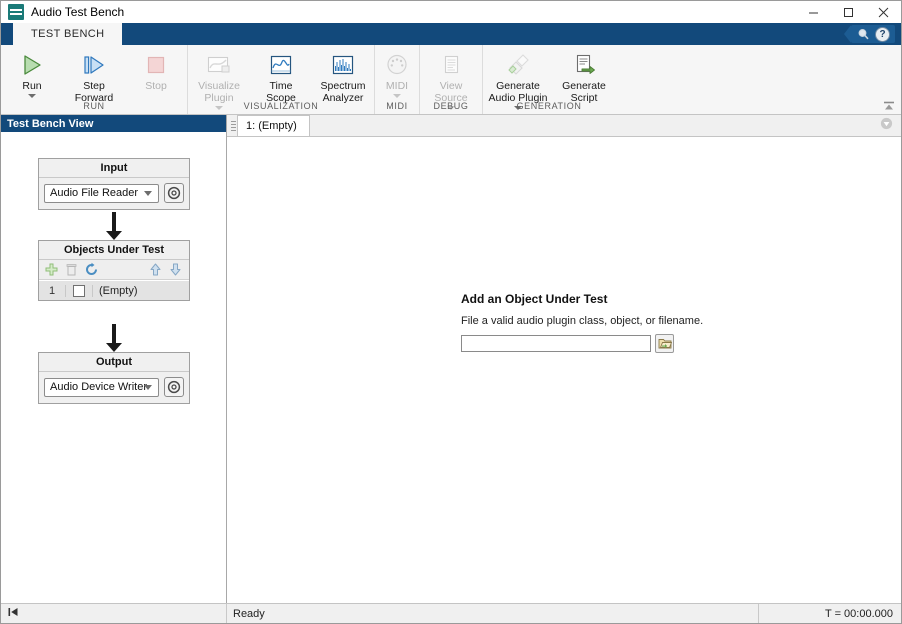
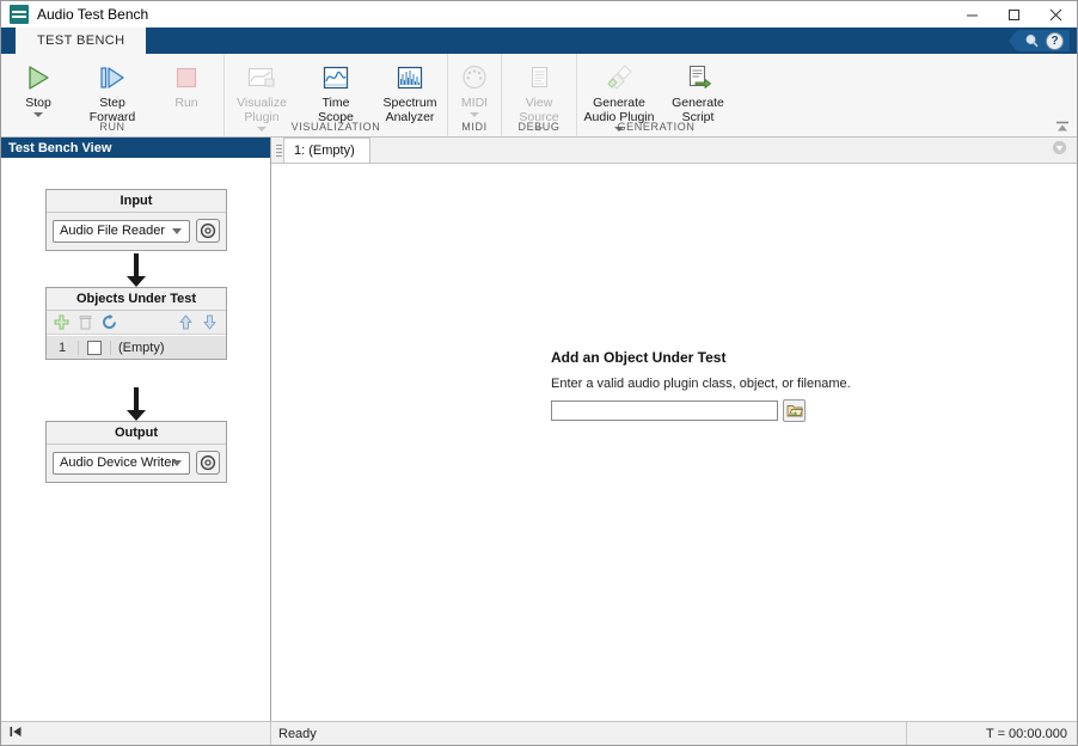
  Audio Test Bench
  TEST BENCH
  ?
- Run
+ Stop
  Step
  Forward
- Stop
+ Run
  RUN
  Visualize
  Plugin
  Time
  Scope
  Spectrum
  Analyzer
  VISUALIZATION
  MIDI
  MIDI
  View
  Source
  DEBUG
  Generate
  Audio Plugin
  Generate
  Script
  GENERATION
  Test Bench View
  Input
  Audio File Reader
  Objects Under Test
  1
  (Empty)
  Output
  Audio Device Writer
  1: (Empty)
  Add an Object Under Test
- File a valid audio plugin class, object, or filename.
+ Enter a valid audio plugin class, object, or filename.
  Ready
  T = 00:00.000
